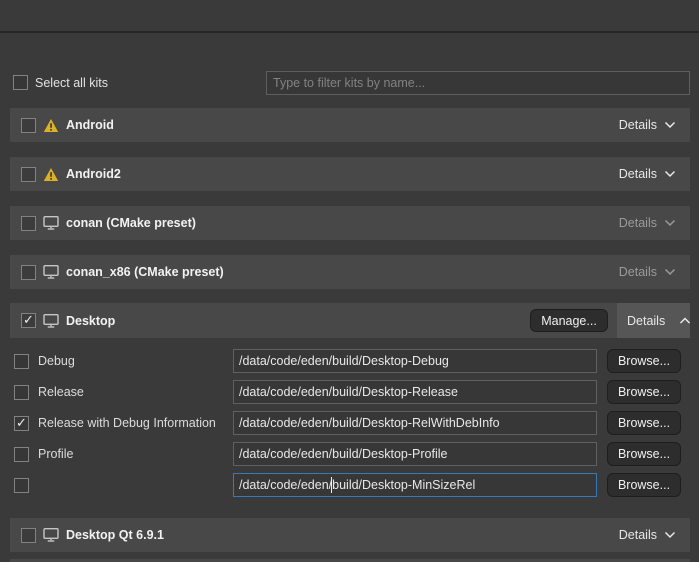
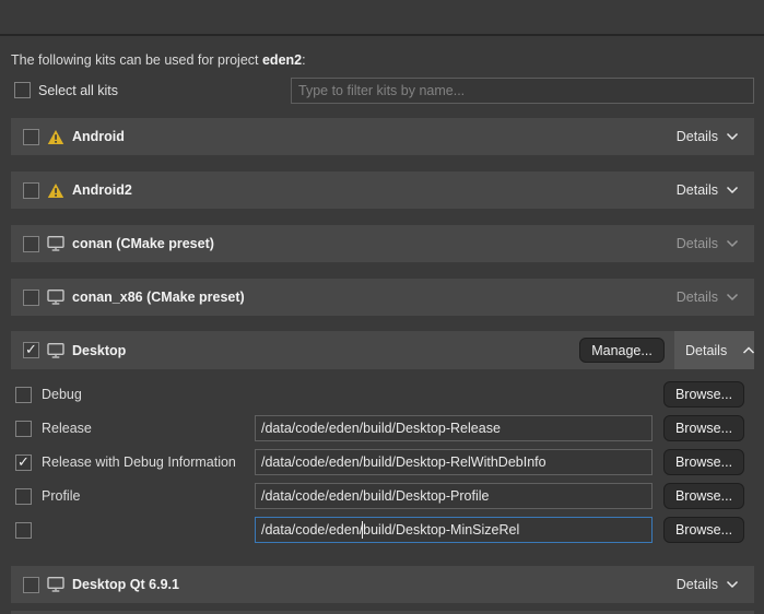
+ The following kits can be used for project eden2:
  Select all kits
  Type to filter kits by name...
  Android
  Details
  Android2
  Details
  conan (CMake preset)
  Details
  conan_x86 (CMake preset)
  Details
  Desktop
  Manage...
  Details
  Debug
- /data/code/eden/build/Desktop-Debug
  Browse...
  Release
  /data/code/eden/build/Desktop-Release
  Browse...
  Release with Debug Information
  /data/code/eden/build/Desktop-RelWithDebInfo
  Browse...
  Profile
  /data/code/eden/build/Desktop-Profile
  Browse...
  /data/code/edenbuild/Desktop-MinSizeRel
  Browse...
  Desktop Qt 6.9.1
  Details
